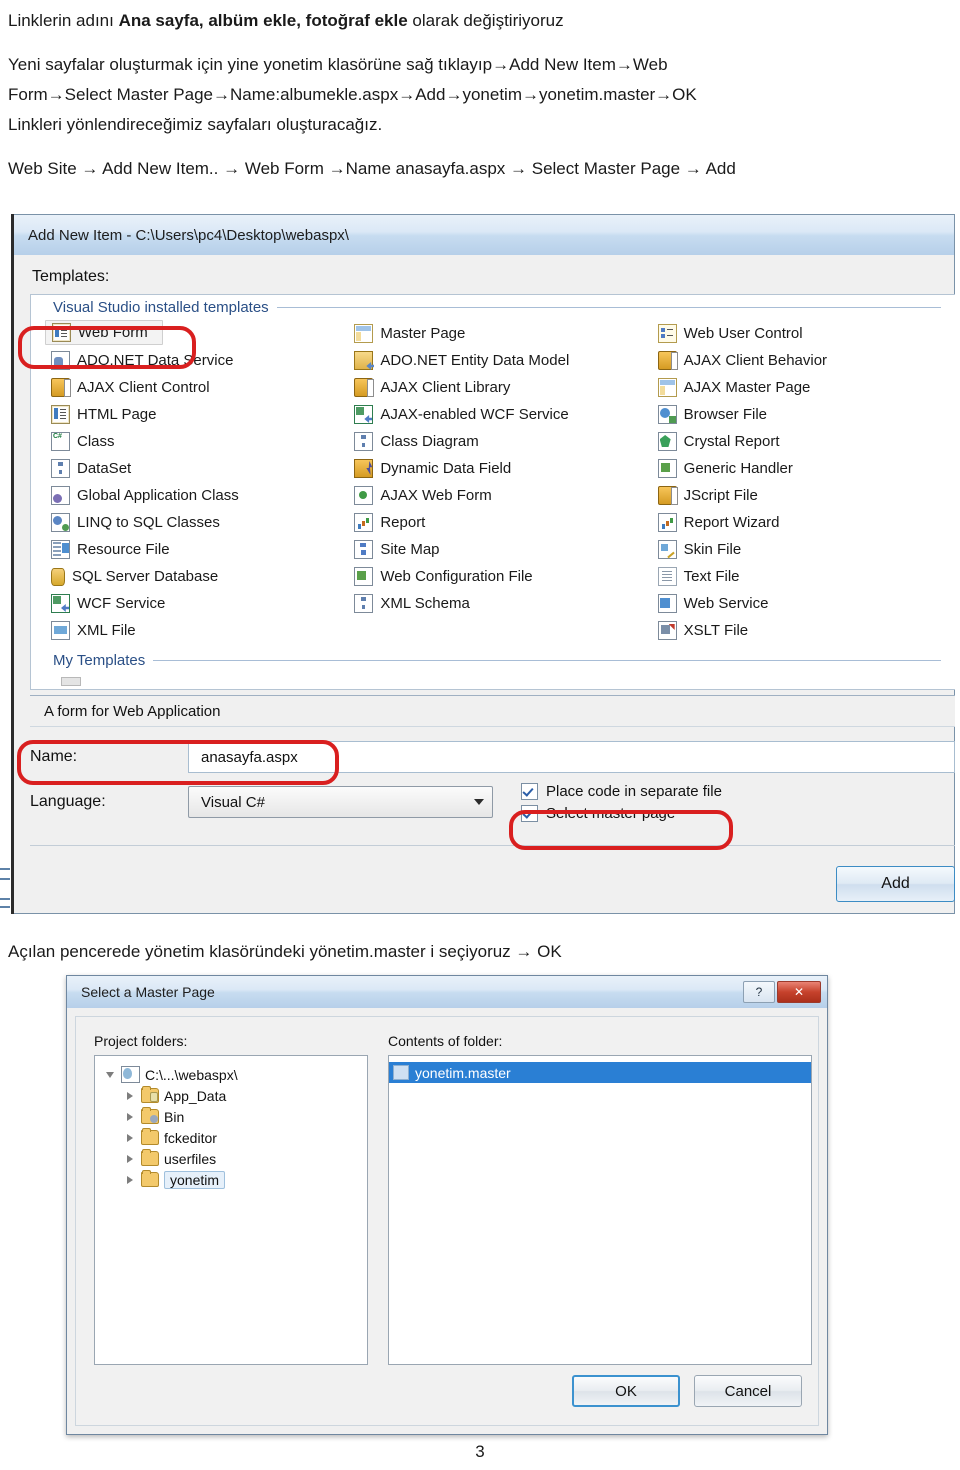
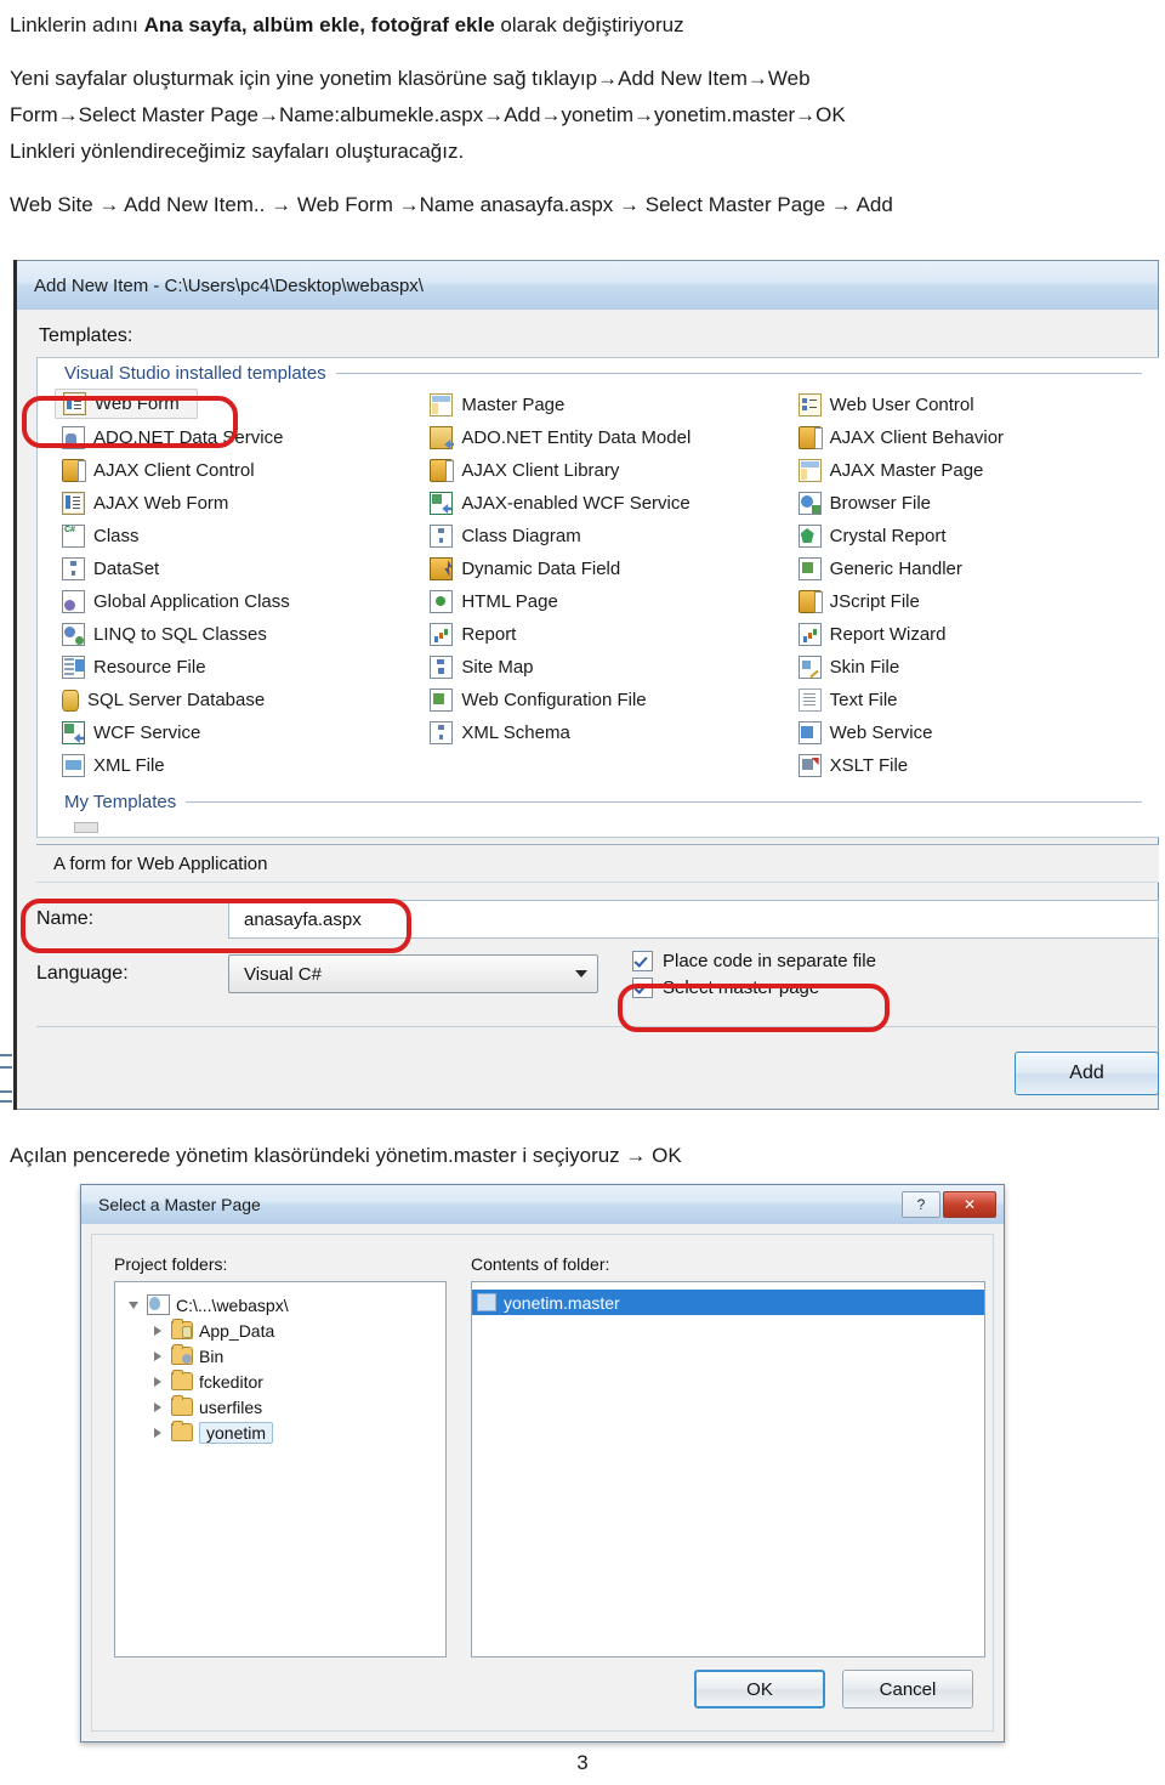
  Linklerin adını Ana sayfa, albüm ekle, fotoğraf ekle olarak değiştiriyoruz
  Yeni sayfalar oluşturmak için yine yonetim klasörüne sağ tıklayıp→Add New Item→Web
  Form→Select Master Page→Name:albumekle.aspx→Add→yonetim→yonetim.master→OK
  Linkleri yönlendireceğimiz sayfaları oluşturacağız.
  Web Site → Add New Item.. → Web Form →Name anasayfa.aspx → Select Master Page → Add
  Add New Item - C:\Users\pc4\Desktop\webaspx\
  Templates:
  Visual Studio installed templates
  Web Form
  ADO.NET Data Service
  AJAX Client Control
- HTML Page
+ AJAX Web Form
  Class
  DataSet
  Global Application Class
  LINQ to SQL Classes
  Resource File
  SQL Server Database
  WCF Service
  XML File
  Master Page
  ADO.NET Entity Data Model
  AJAX Client Library
  AJAX-enabled WCF Service
  Class Diagram
  Dynamic Data Field
- AJAX Web Form
+ HTML Page
  Report
  Site Map
  Web Configuration File
  XML Schema
  Web User Control
  AJAX Client Behavior
  AJAX Master Page
  Browser File
  Crystal Report
  Generic Handler
  JScript File
  Report Wizard
  Skin File
  Text File
  Web Service
  XSLT File
  My Templates
  A form for Web Application
  Name:
  anasayfa.aspx
  Language:
  Visual C#
  Place code in separate file
  Select master page
  Add
  Açılan pencerede yönetim klasöründeki yönetim.master i seçiyoruz → OK
  Select a Master Page
  ?
  ✕
  Project folders:
  Contents of folder:
  C:\...\webaspx\
  App_Data
  Bin
  fckeditor
  userfiles
  yonetim
  yonetim.master
  OK
  Cancel
  3
